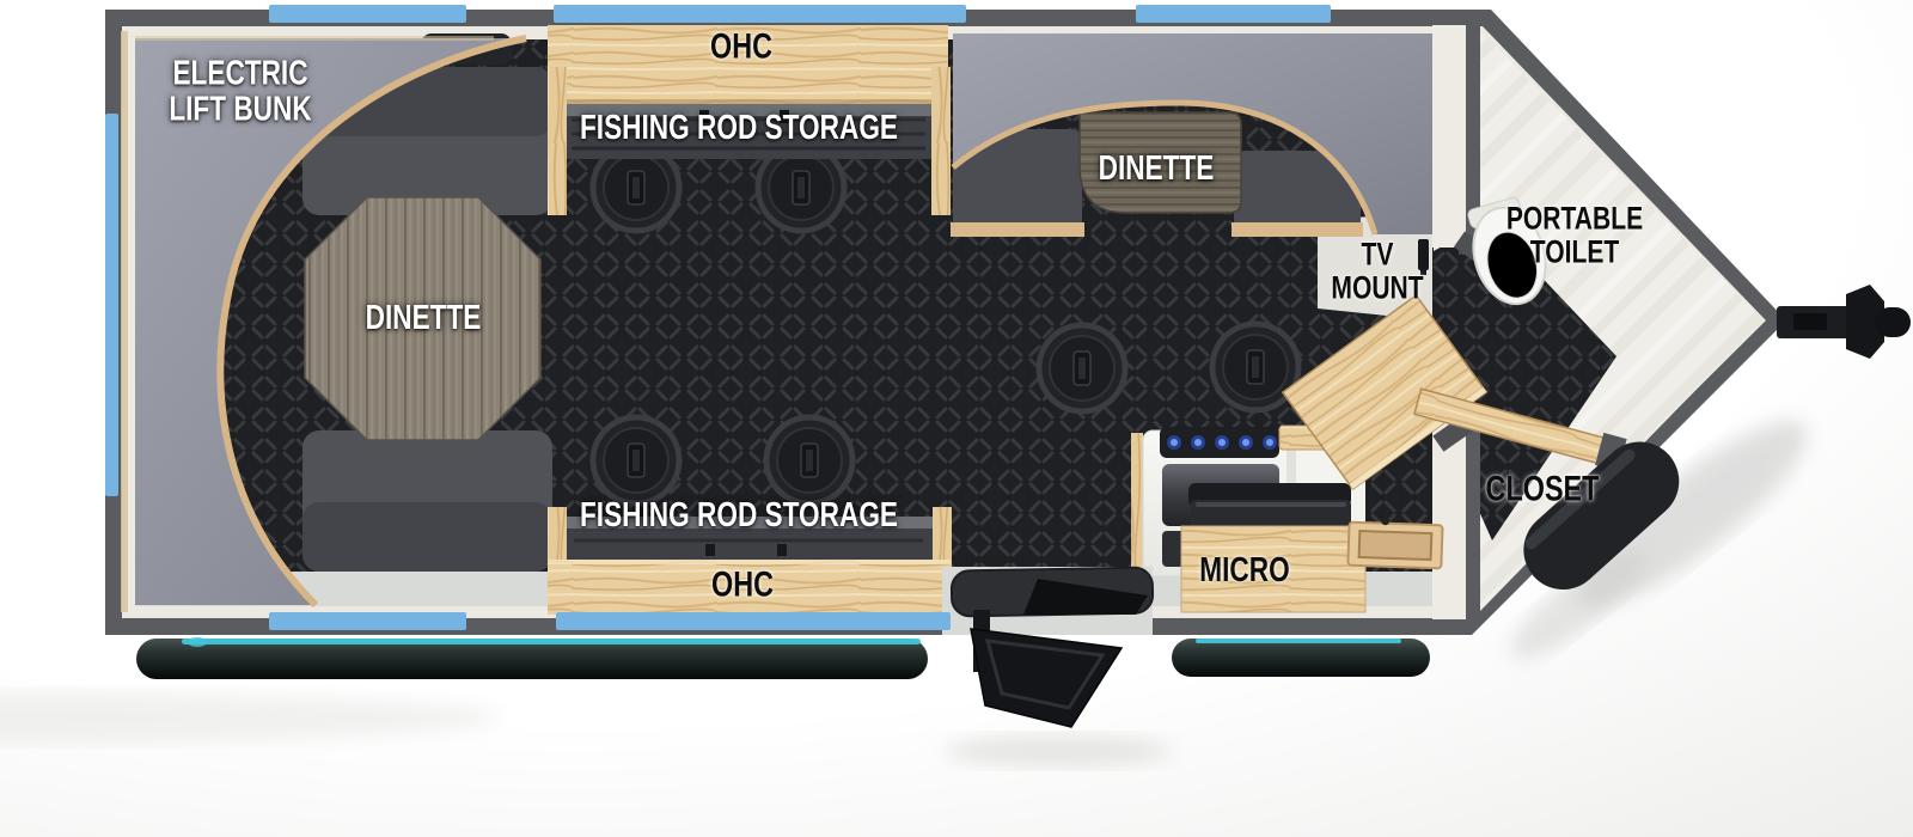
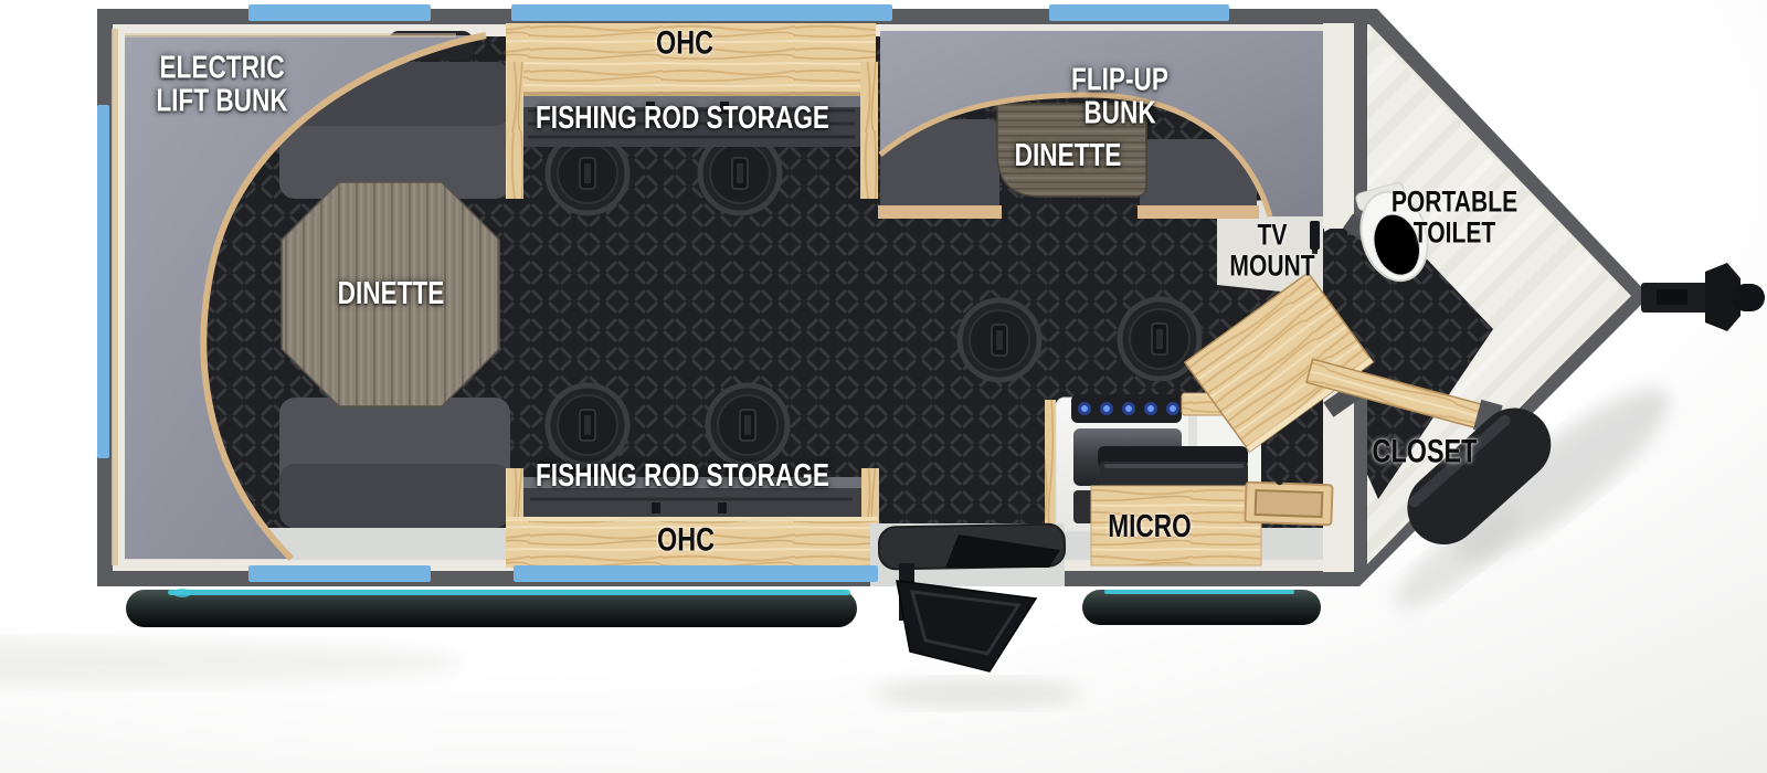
  ELECTRIC
  LIFT BUNK
  OHC
  FISHING ROD STORAGE
+ FLIP-UP
+ BUNK
  DINETTE
  DINETTE
  TV
  MOUNT
  PORTABLE
  TOILET
  MICRO
  CLOSET
  FISHING ROD STORAGE
  OHC
